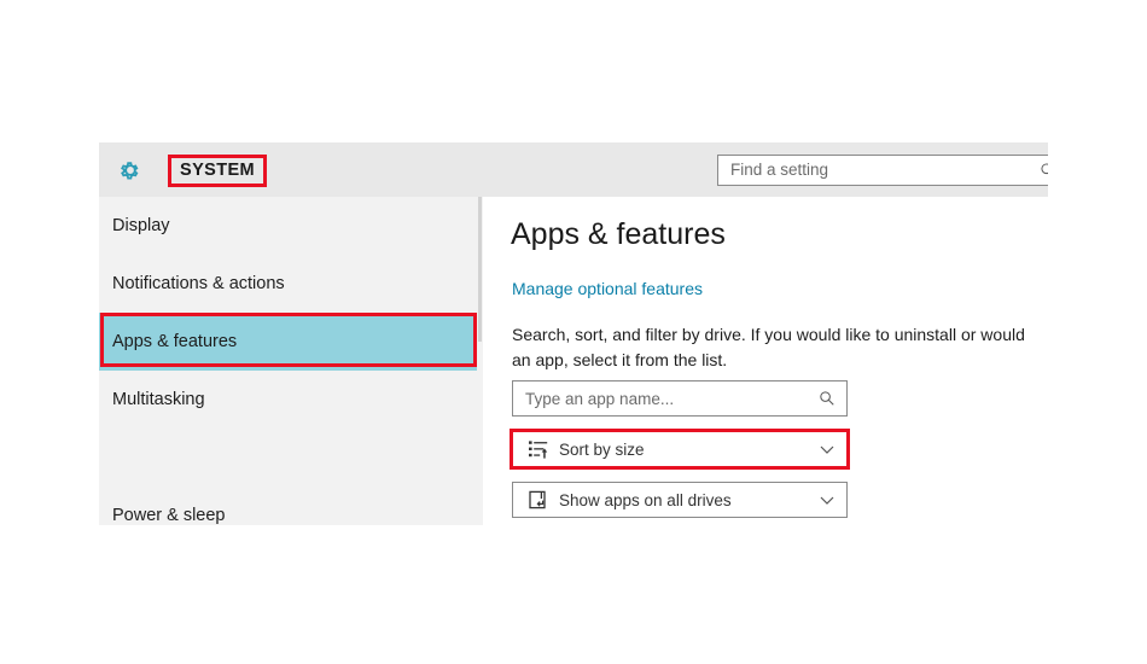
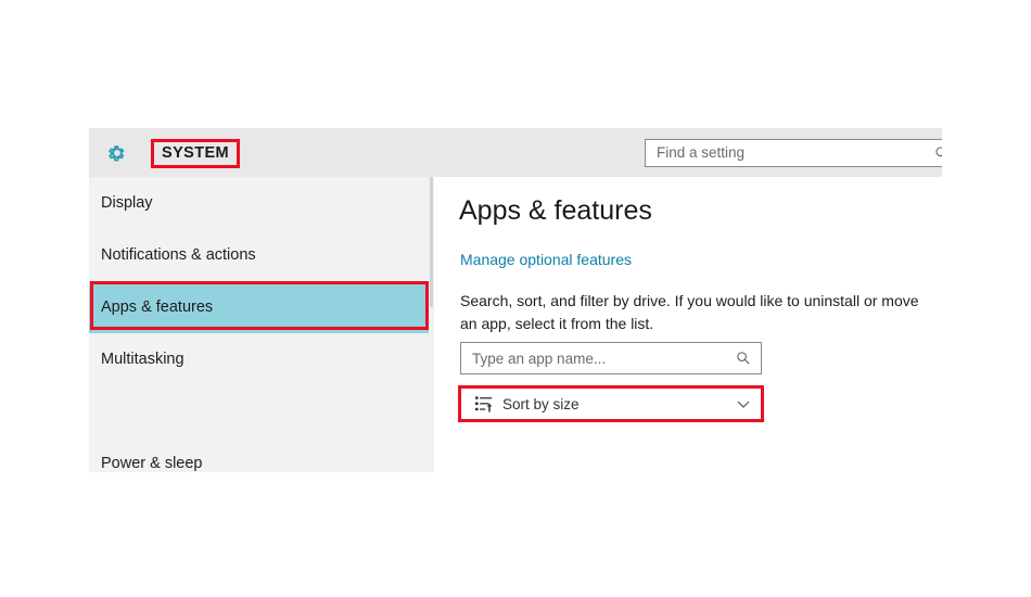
  SYSTEM
  Find a setting
  Display
  Notifications & actions
  Apps & features
  Multitasking
  Power & sleep
  Apps & features
  Manage optional features
- Search, sort, and filter by drive. If you would like to uninstall or would an app, select it from the list.
+ Search, sort, and filter by drive. If you would like to uninstall or move an app, select it from the list.
  Type an app name...
  Sort by size
- Show apps on all drives
